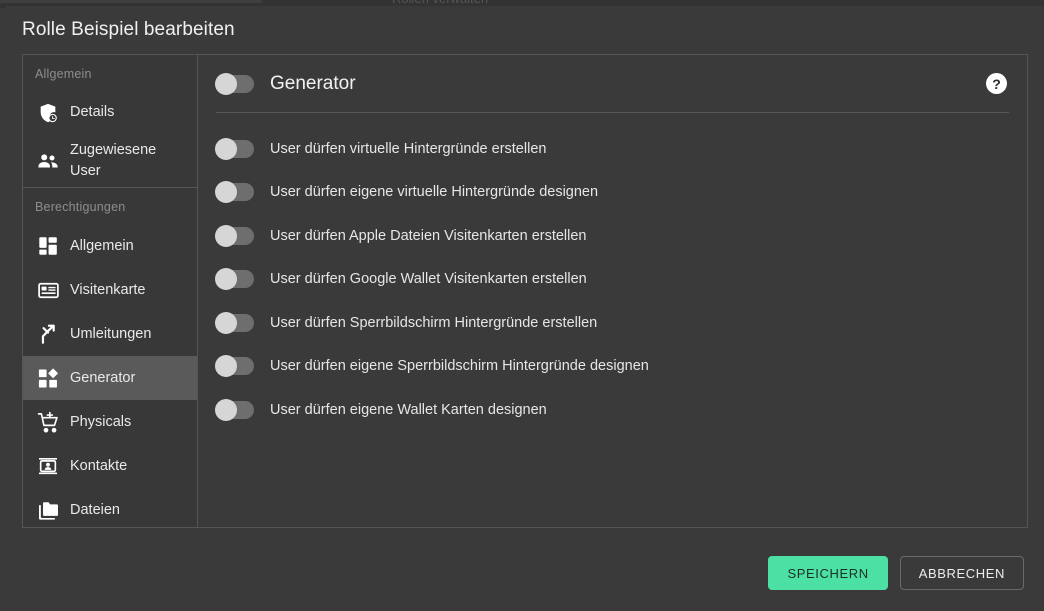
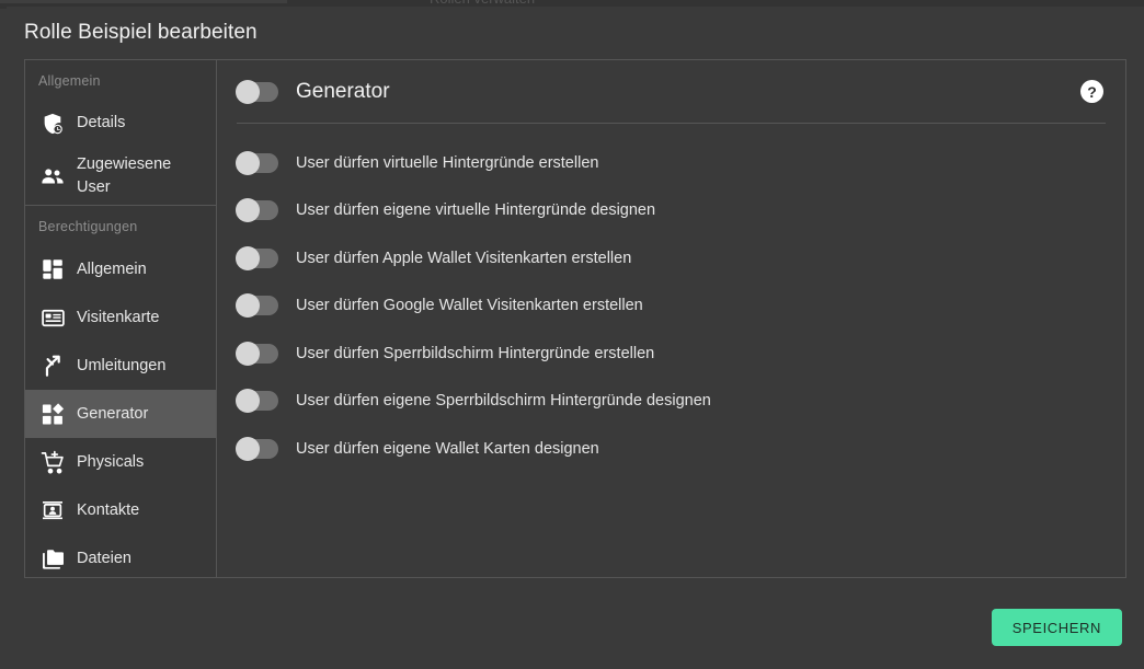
  Rolle Beispiel bearbeiten
  Allgemein
  Details
  Zugewiesene User
  Berechtigungen
  Allgemein
  Visitenkarte
  Umleitungen
  Generator
  Physicals
  Kontakte
  Dateien
  Generator
  ?
  User dürfen virtuelle Hintergründe erstellen
  User dürfen eigene virtuelle Hintergründe designen
- User dürfen Apple Dateien Visitenkarten erstellen
+ User dürfen Apple Wallet Visitenkarten erstellen
  User dürfen Google Wallet Visitenkarten erstellen
  User dürfen Sperrbildschirm Hintergründe erstellen
  User dürfen eigene Sperrbildschirm Hintergründe designen
  User dürfen eigene Wallet Karten designen
  SPEICHERN
- ABBRECHEN
